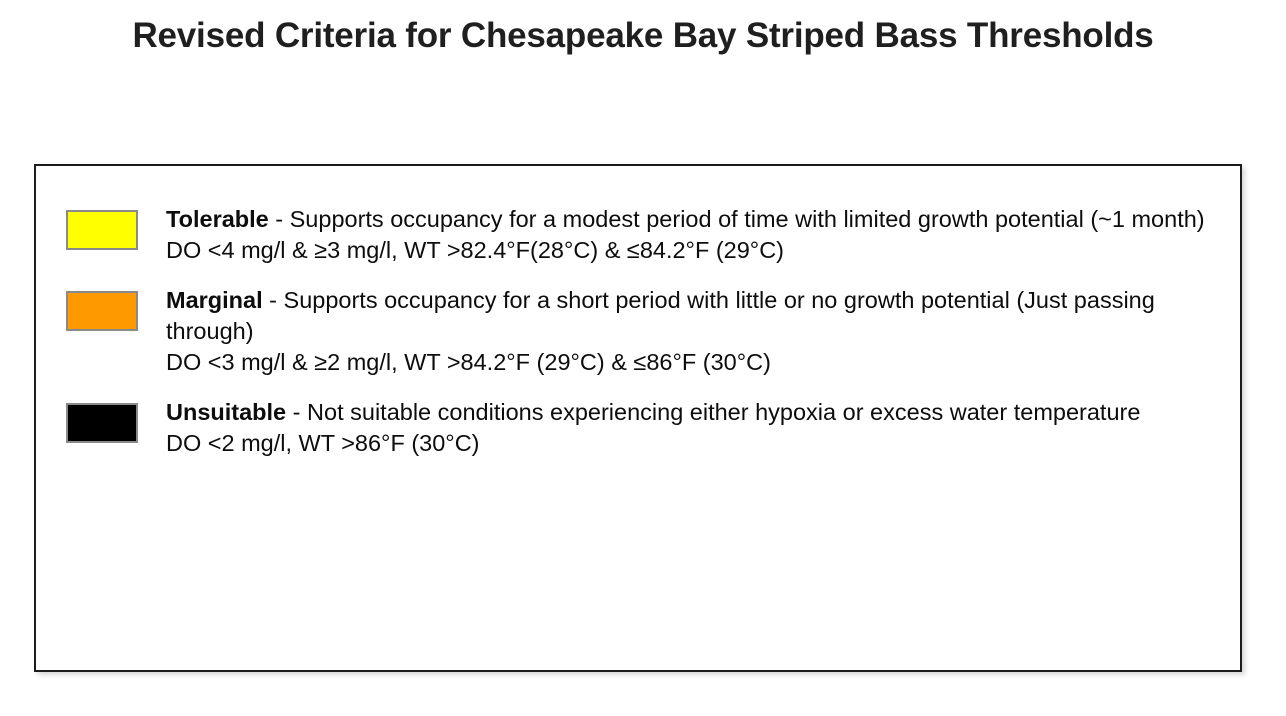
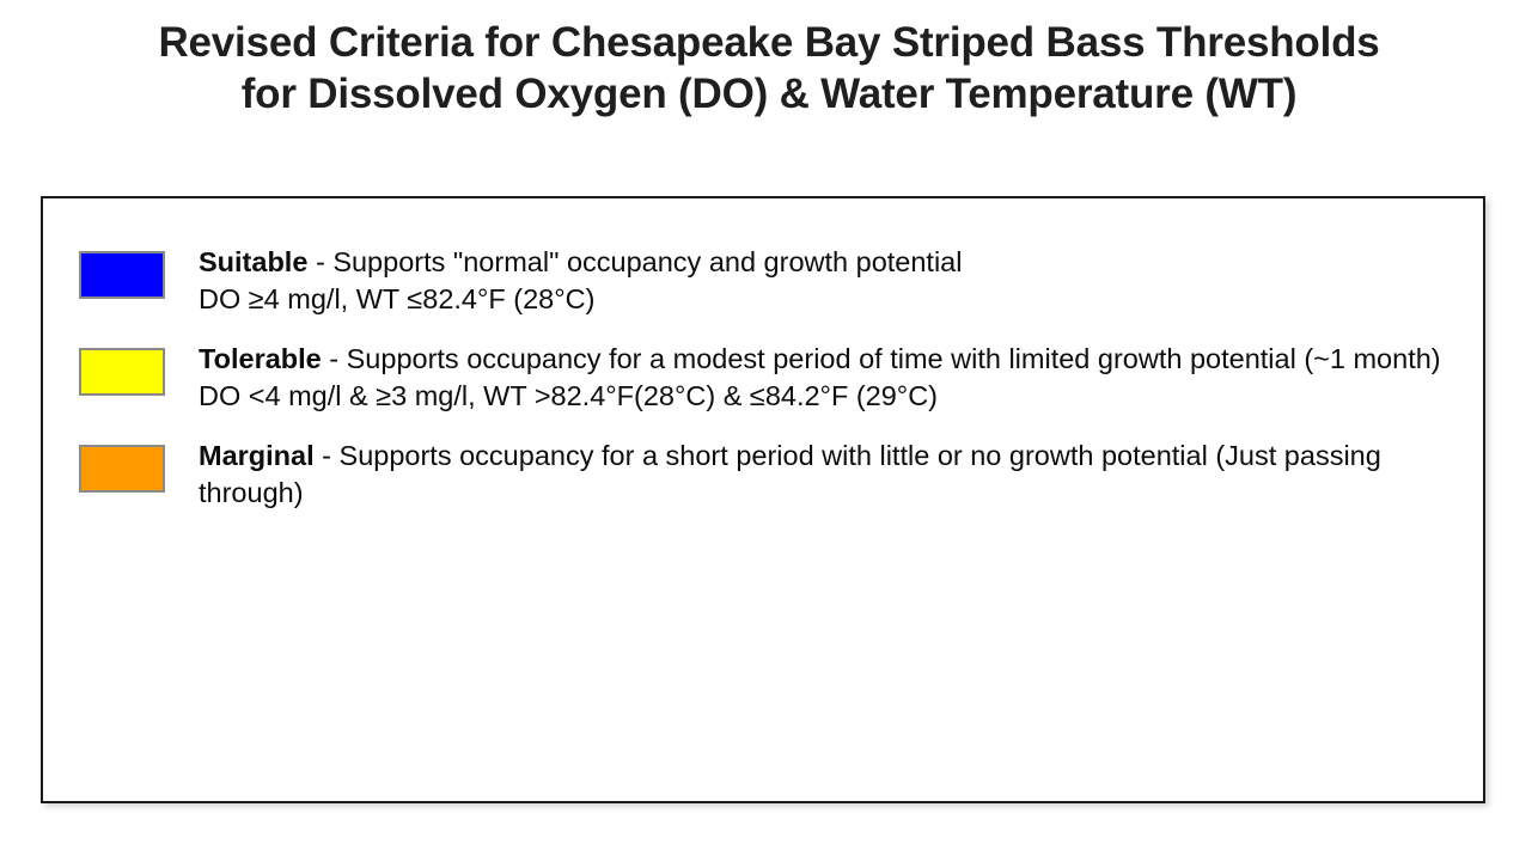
  Revised Criteria for Chesapeake Bay Striped Bass Thresholds
+ for Dissolved Oxygen (DO) & Water Temperature (WT)
+ Suitable - Supports "normal" occupancy and growth potential
+ DO ≥4 mg/l, WT ≤82.4°F (28°C)
  Tolerable - Supports occupancy for a modest period of time with limited growth potential (~1 month)
  DO <4 mg/l & ≥3 mg/l, WT >82.4°F(28°C) & ≤84.2°F (29°C)
  Marginal - Supports occupancy for a short period with little or no growth potential (Just passing through)
- DO <3 mg/l & ≥2 mg/l, WT >84.2°F (29°C) & ≤86°F (30°C)
- Unsuitable - Not suitable conditions experiencing either hypoxia or excess water temperature
- DO <2 mg/l, WT >86°F (30°C)
